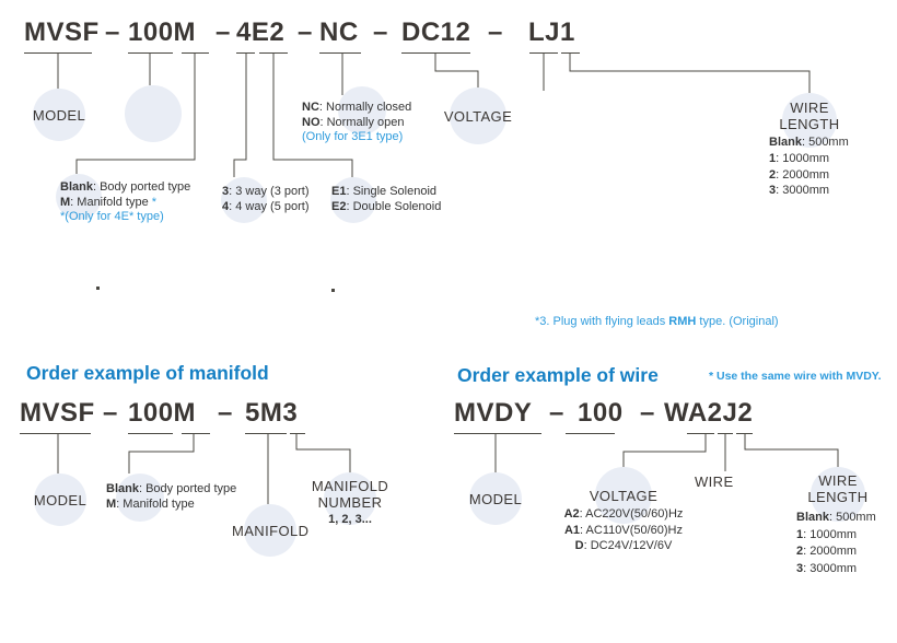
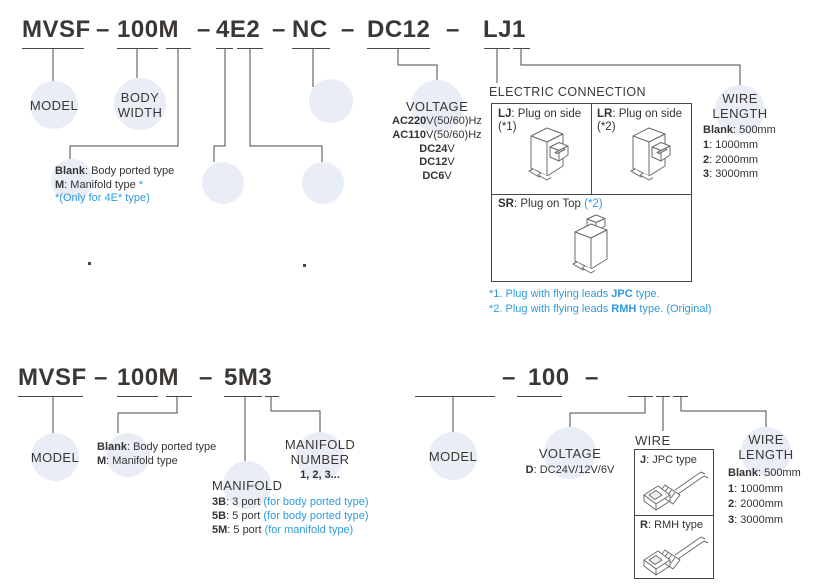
  MVSF
  –
  100M
  –
  4E2
  –
  NC
  –
  DC12
  –
  LJ1
  MODEL
+ BODY
+ WIDTH
  Blank: Body ported type
  M: Manifold type *
  *(Only for 4E* type)
- 3: 3 way (3 port)
- 4: 4 way (5 port)
- E1: Single Solenoid
- E2: Double Solenoid
- NC: Normally closed
- NO: Normally open
- (Only for 3E1 type)
  VOLTAGE
+ AC220V(50/60)Hz
+ AC110V(50/60)Hz
+ DC24V
+ DC12V
+ DC6V
+ ELECTRIC CONNECTION
+ LJ: Plug on side
+ (*1)
+ LR: Plug on side
+ (*2)
+ SR: Plug on Top (*2)
+ *1. Plug with flying leads JPC type.
- *3. Plug with flying leads RMH type. (Original)
+ *2. Plug with flying leads RMH type. (Original)
  WIRE
  LENGTH
  Blank: 500mm
  1: 1000mm
  2: 2000mm
  3: 3000mm
- Order example of manifold
  MVSF
  –
  100M
  –
  5M3
  MODEL
  Blank: Body ported type
  M: Manifold type
  MANIFOLD
+ 3B: 3 port (for body ported type)
+ 5B: 5 port (for body ported type)
+ 5M: 5 port (for manifold type)
  MANIFOLD
  NUMBER
  1, 2, 3...
- Order example of wire
- * Use the same wire with MVDY.
- MVDY
  –
  100
  –
- WA2J2
  MODEL
  VOLTAGE
- A2: AC220V(50/60)Hz
- A1: AC110V(50/60)Hz
  D: DC24V/12V/6V
  WIRE
+ J: JPC type
+ R: RMH type
  WIRE
  LENGTH
  Blank: 500mm
  1: 1000mm
  2: 2000mm
  3: 3000mm
